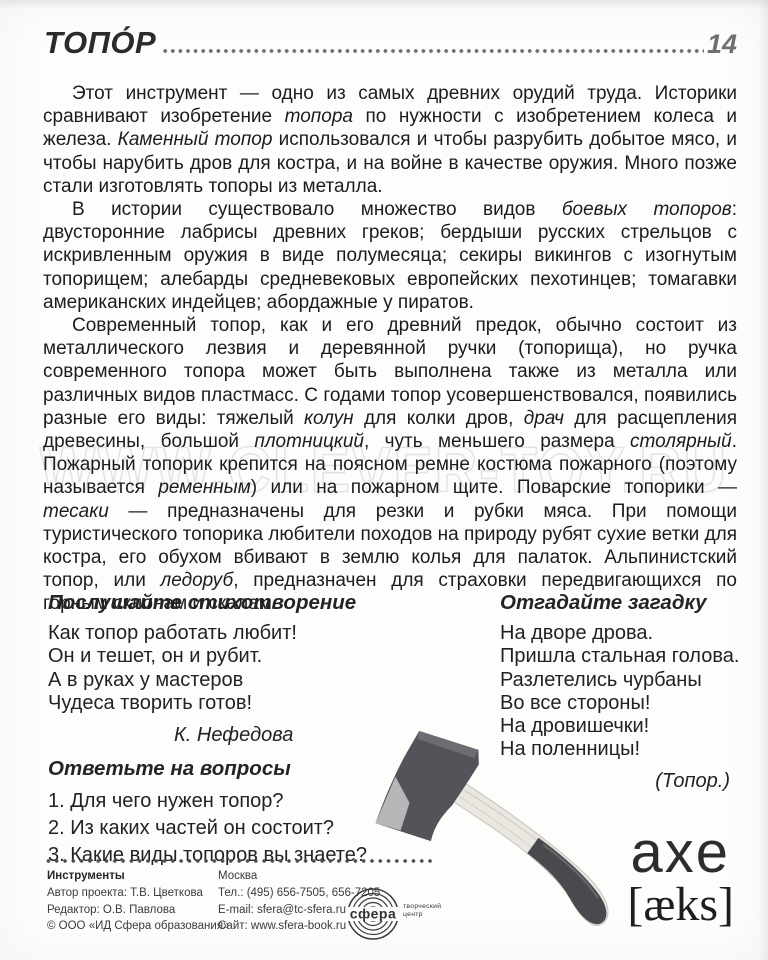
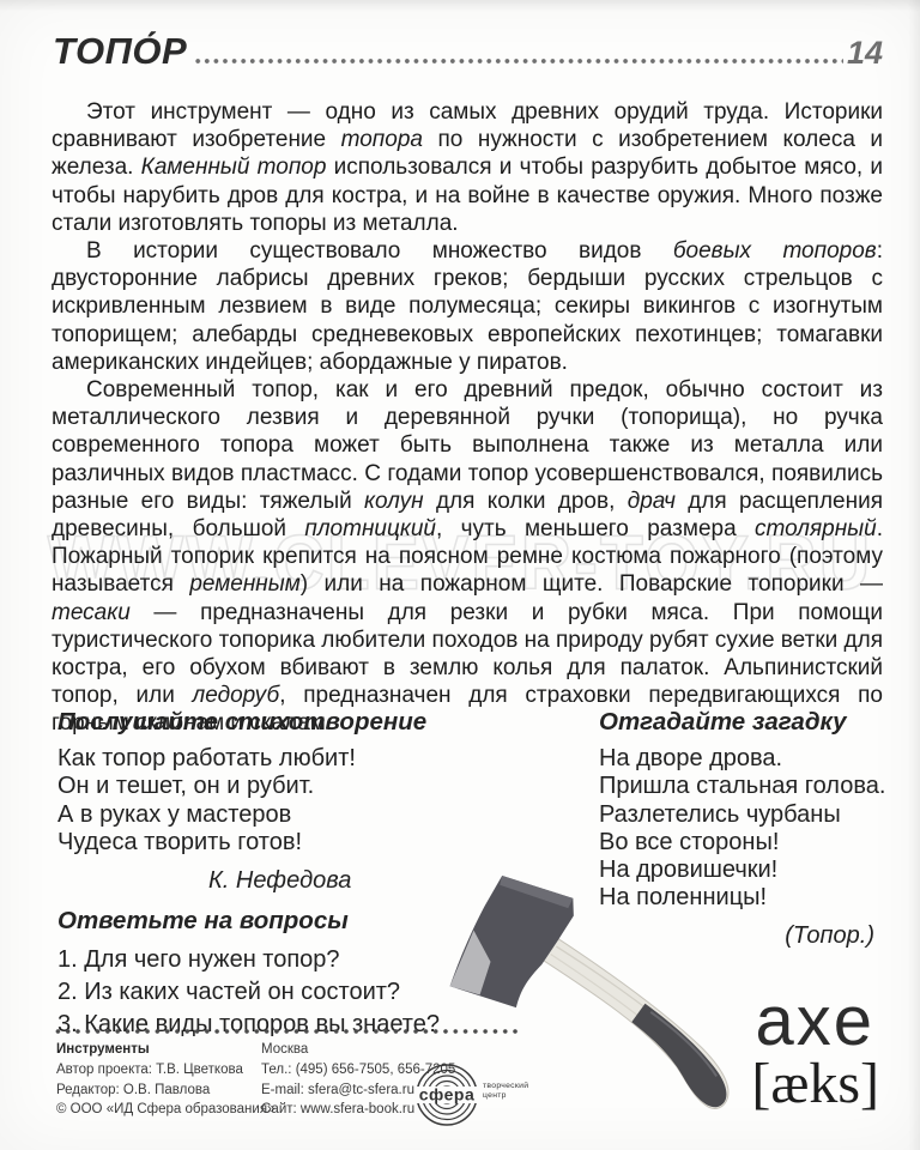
  WWW.CLEVER-TOY.RU
  ТОПО́Р
  14
  Этот инструмент — одно из самых древних орудий труда. Историки сравнивают изобретение топора по нужности с изобретением колеса и железа. Каменный топор использовался и чтобы разрубить добытое мясо, и чтобы нарубить дров для костра, и на войне в качестве оружия. Много позже стали изготовлять топоры из металла.
- В истории существовало множество видов боевых топоров: двусторонние лабрисы древних греков; бердыши русских стрельцов с искривленным оружия в виде полумесяца; секиры викингов с изогнутым топорищем; алебарды средневековых европейских пехотинцев; томагавки американских индейцев; абордажные у пиратов.
+ В истории существовало множество видов боевых топоров: двусторонние лабрисы древних греков; бердыши русских стрельцов с искривленным лезвием в виде полумесяца; секиры викингов с изогнутым топорищем; алебарды средневековых европейских пехотинцев; томагавки американских индейцев; абордажные у пиратов.
  Современный топор, как и его древний предок, обычно состоит из металлического лезвия и деревянной ручки (топорища), но ручка современного топора может быть выполнена также из металла или различных видов пластмасс. С годами топор усовершенствовался, появились разные его виды: тяжелый колун для колки дров, драч для расщепления древесины, большой плотницкий, чуть меньшего размера столярный. Пожарный топорик крепится на поясном ремне костюма пожарного (поэтому называется ременным) или на пожарном щите. Поварские топорики — тесаки — предназначены для резки и рубки мяса. При помощи туристического топорика любители походов на природу рубят сухие ветки для костра, его обухом вбивают в землю колья для палаток. Альпинистский топор, или ледоруб, предназначен для страховки передвигающихся по горным склонам и скалам.
  Послушайте стихотворение
  Как топор работать любит!
  Он и тешет, он и рубит.
  А в руках у мастеров
  Чудеса творить готов!
  К. Нефедова
  Отгадайте загадку
  На дворе дрова.
  Пришла стальная голова.
  Разлетелись чурбаны
  Во все стороны!
  На дровишечки!
  На поленницы!
  (Топор.)
  Ответьте на вопросы
  1. Для чего нужен топор?
  2. Из каких частей он состоит?
  3. Какие виды топоров вы знаете?
  axe
  [æks]
  Инструменты
  Автор проекта: Т.В. Цветкова
  Редактор: О.В. Павлова
  © ООО «ИД Сфера образования»
  Москва
  Тел.: (495) 656-7505, 656-7205
  E-mail: sfera@tc-sfera.ru
  Сайт: www.sfera-book.ru
  сфера
